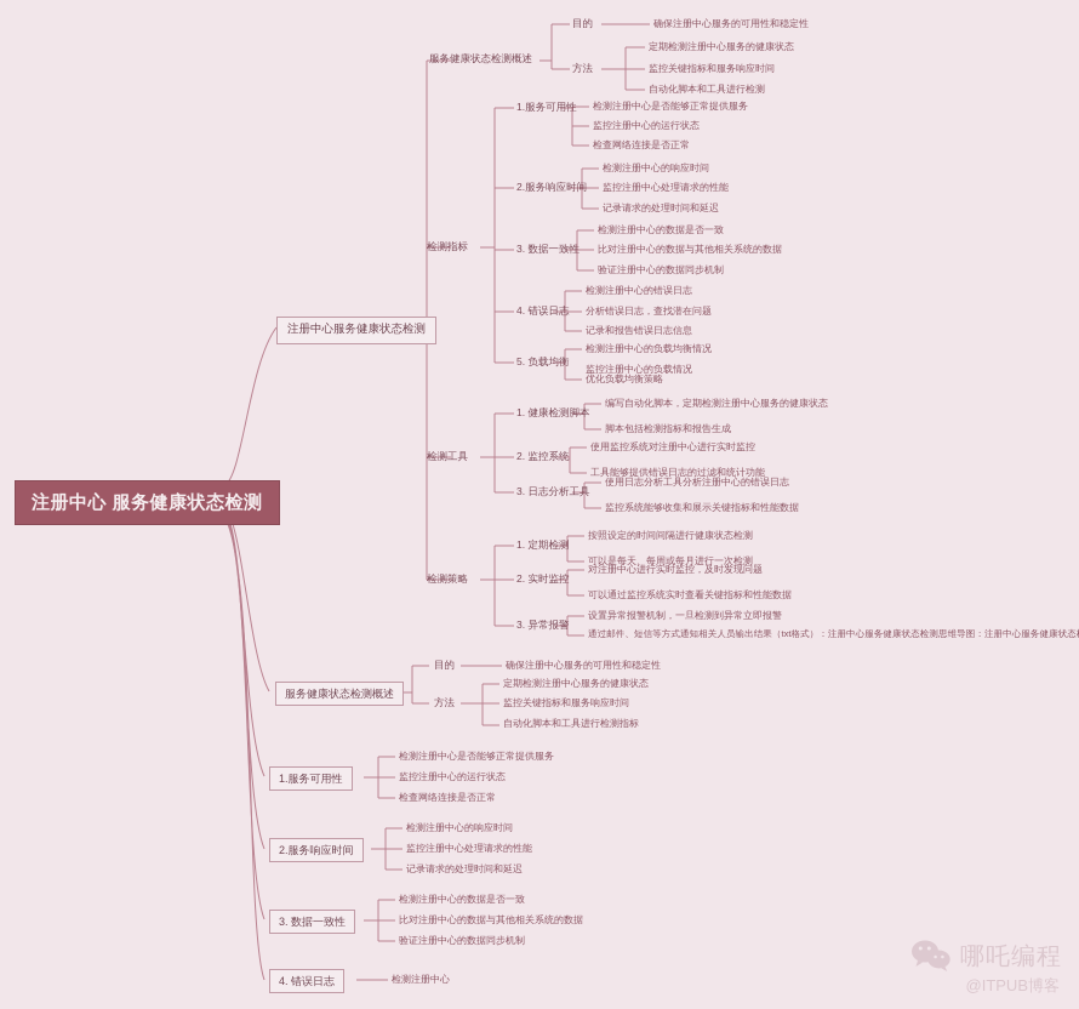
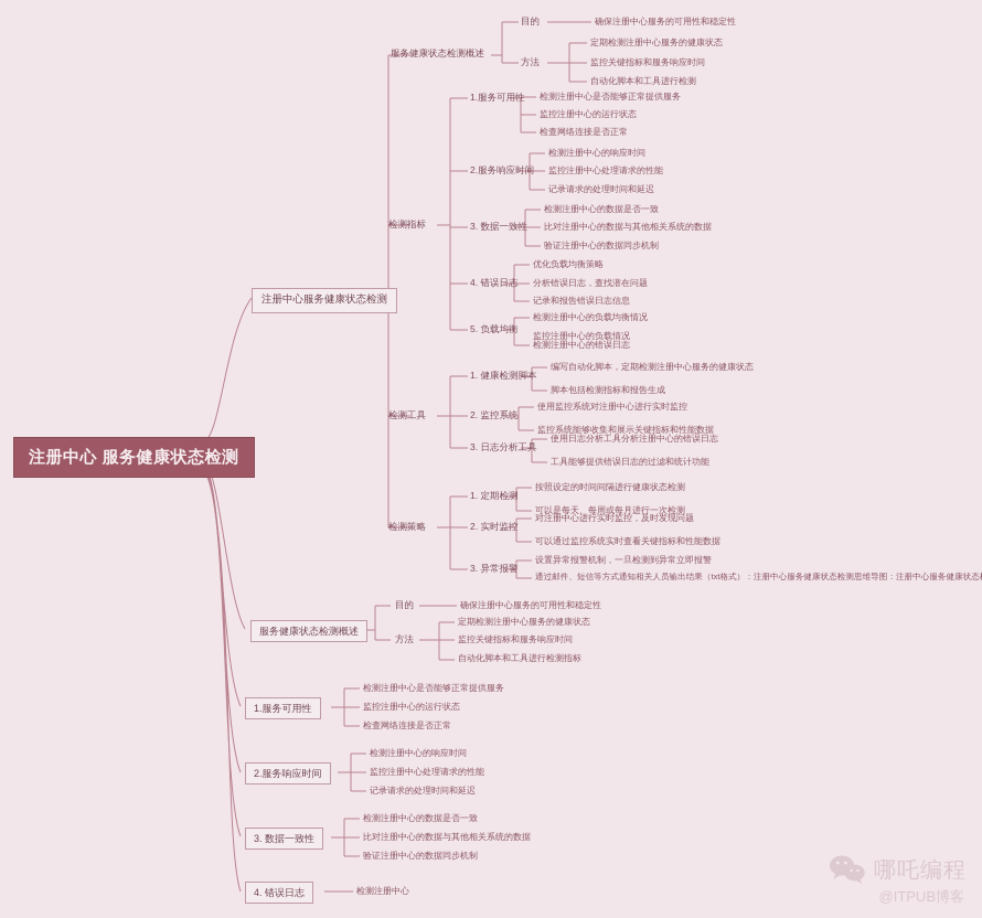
  注册中心 服务健康状态检测
  注册中心服务健康状态检测
  服务健康状态检测概述
  目的
  确保注册中心服务的可用性和稳定性
  方法
  定期检测注册中心服务的健康状态
  监控关键指标和服务响应时间
  自动化脚本和工具进行检测
  检测指标
  1.服务可用性
  检测注册中心是否能够正常提供服务
  监控注册中心的运行状态
  检查网络连接是否正常
  2.服务响应时间
  检测注册中心的响应时间
  监控注册中心处理请求的性能
  记录请求的处理时间和延迟
  3. 数据一致性
  检测注册中心的数据是否一致
  比对注册中心的数据与其他相关系统的数据
  验证注册中心的数据同步机制
  4. 错误日志
- 检测注册中心的错误日志
+ 优化负载均衡策略
  分析错误日志，查找潜在问题
  记录和报告错误日志信息
  5. 负载均衡
  检测注册中心的负载均衡情况
  监控注册中心的负载情况
- 优化负载均衡策略
+ 检测注册中心的错误日志
  检测工具
  1. 健康检测脚本
  编写自动化脚本，定期检测注册中心服务的健康状态
  脚本包括检测指标和报告生成
  2. 监控系统
  使用监控系统对注册中心进行实时监控
- 工具能够提供错误日志的过滤和统计功能
+ 监控系统能够收集和展示关键指标和性能数据
  3. 日志分析工具
  使用日志分析工具分析注册中心的错误日志
- 监控系统能够收集和展示关键指标和性能数据
+ 工具能够提供错误日志的过滤和统计功能
  检测策略
  1. 定期检测
  按照设定的时间间隔进行健康状态检测
  可以是每天、每周或每月进行一次检测
  2. 实时监控
  对注册中心进行实时监控，及时发现问题
  可以通过监控系统实时查看关键指标和性能数据
  3. 异常报警
  设置异常报警机制，一旦检测到异常立即报警
  通过邮件、短信等方式通知相关人员输出结果（txt格式）：注册中心服务健康状态检测思维导图：注册中心服务健康状态
  服务健康状态检测概述
  目的
  确保注册中心服务的可用性和稳定性
  方法
  定期检测注册中心服务的健康状态
  监控关键指标和服务响应时间
  自动化脚本和工具进行检测指标
  1.服务可用性
  检测注册中心是否能够正常提供服务
  监控注册中心的运行状态
  检查网络连接是否正常
  2.服务响应时间
  检测注册中心的响应时间
  监控注册中心处理请求的性能
  记录请求的处理时间和延迟
  3. 数据一致性
  检测注册中心的数据是否一致
  比对注册中心的数据与其他相关系统的数据
  验证注册中心的数据同步机制
  4. 错误日志
  检测注册中心
  哪吒编程
  @ITPUB博客
